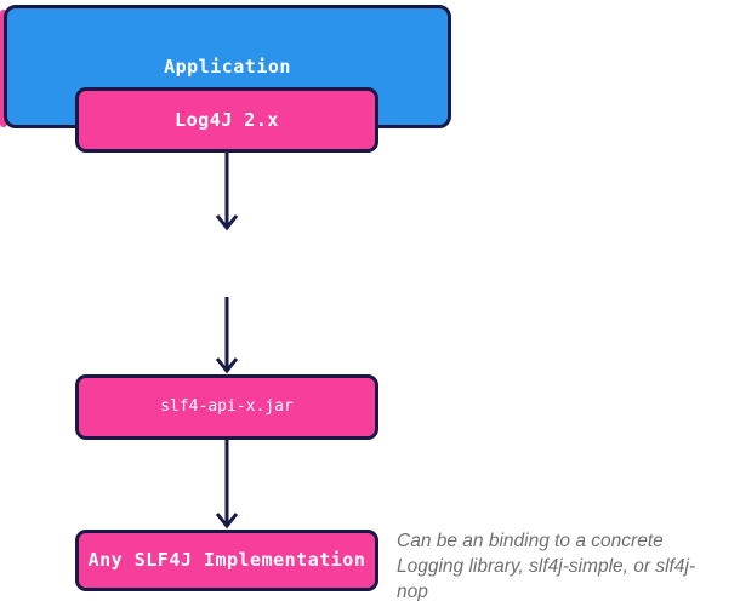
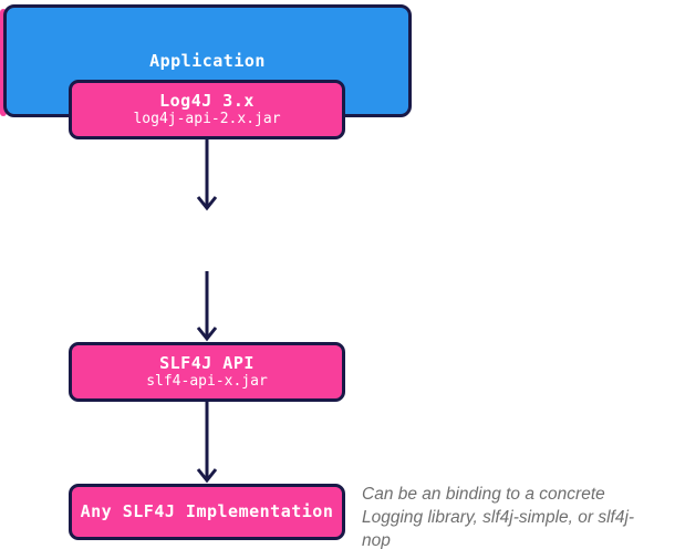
  Application
- Log4J 2.x
+ Log4J 3.x
+ log4j-api-2.x.jar
+ SLF4J API
  slf4-api-x.jar
  Any SLF4J Implementation
  Can be an binding to a concrete Logging library, slf4j-simple, or slf4j- nop
